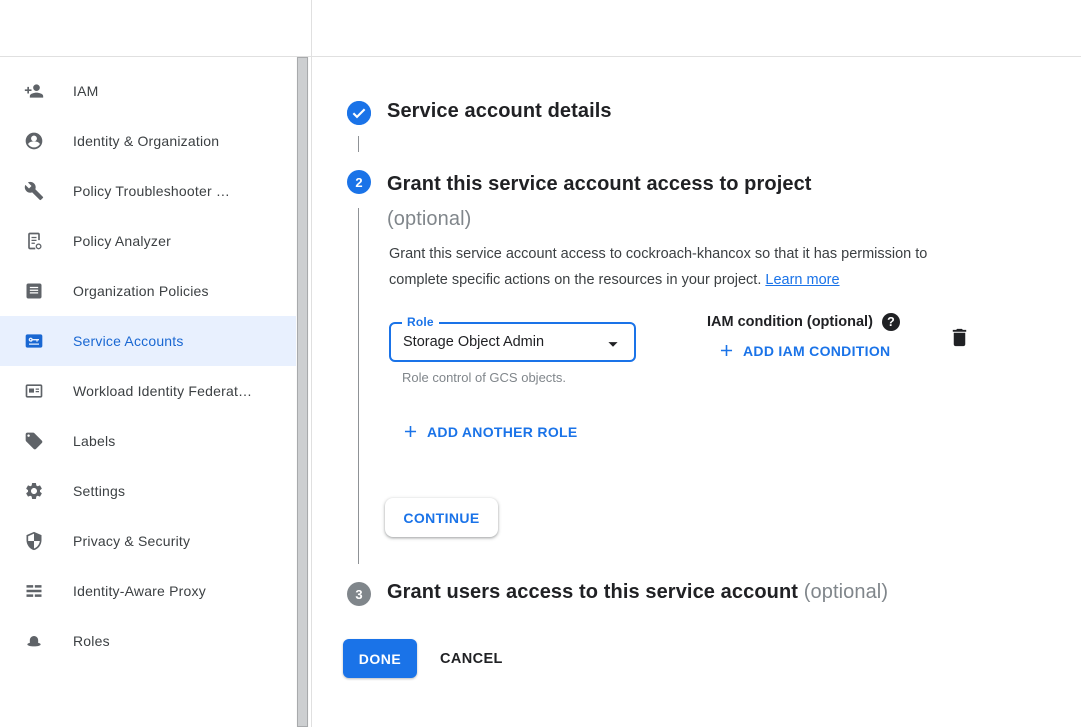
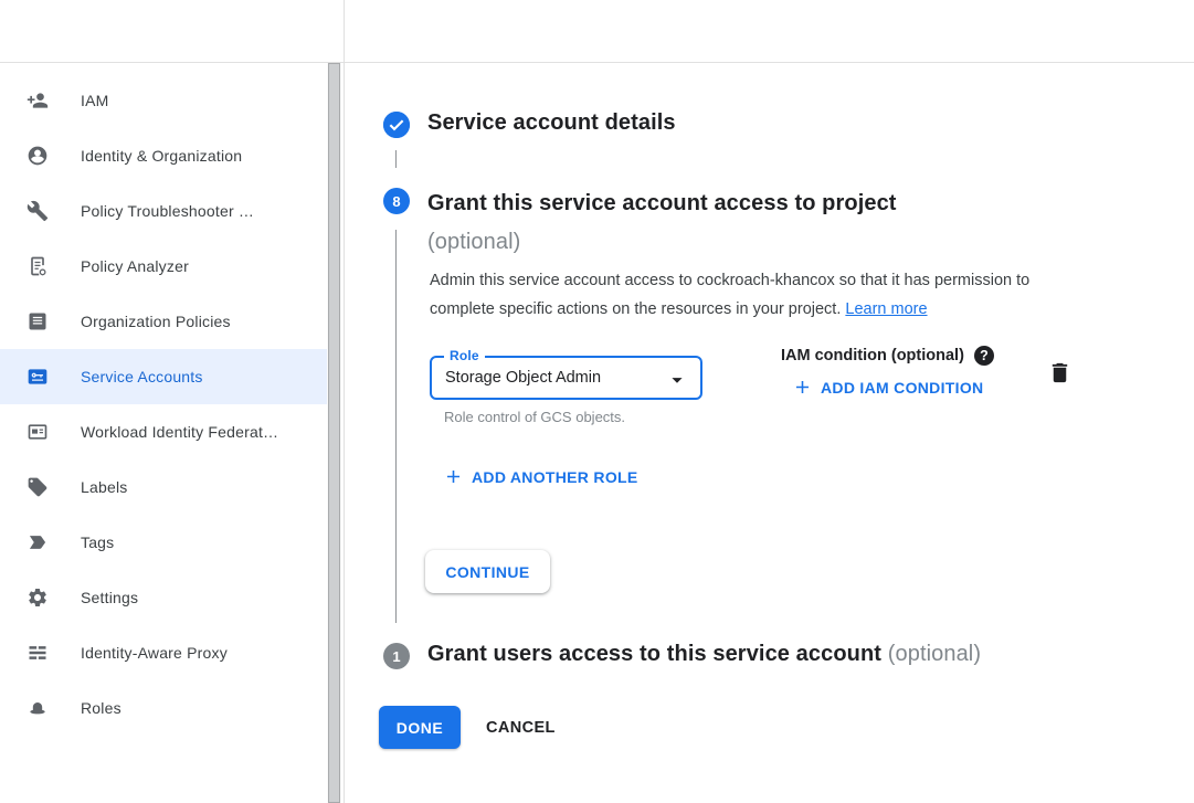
  IAM
  Identity & Organization
  Policy Troubleshooter …
  Policy Analyzer
  Organization Policies
  Service Accounts
  Workload Identity Federat…
  Labels
+ Tags
  Settings
- Privacy & Security
  Identity-Aware Proxy
  Roles
  Service account details
- 2
+ 8
  Grant this service account access to project
  (optional)
- Grant this service account access to cockroach-khancox so that it has permission to complete specific actions on the resources in your project. Learn more
+ Admin this service account access to cockroach-khancox so that it has permission to complete specific actions on the resources in your project. Learn more
  Role
  Storage Object Admin
  Role control of GCS objects.
  IAM condition (optional)
  ?
  ADD IAM CONDITION
  ADD ANOTHER ROLE
  CONTINUE
- 3
+ 1
  Grant users access to this service account (optional)
  DONE
  CANCEL
